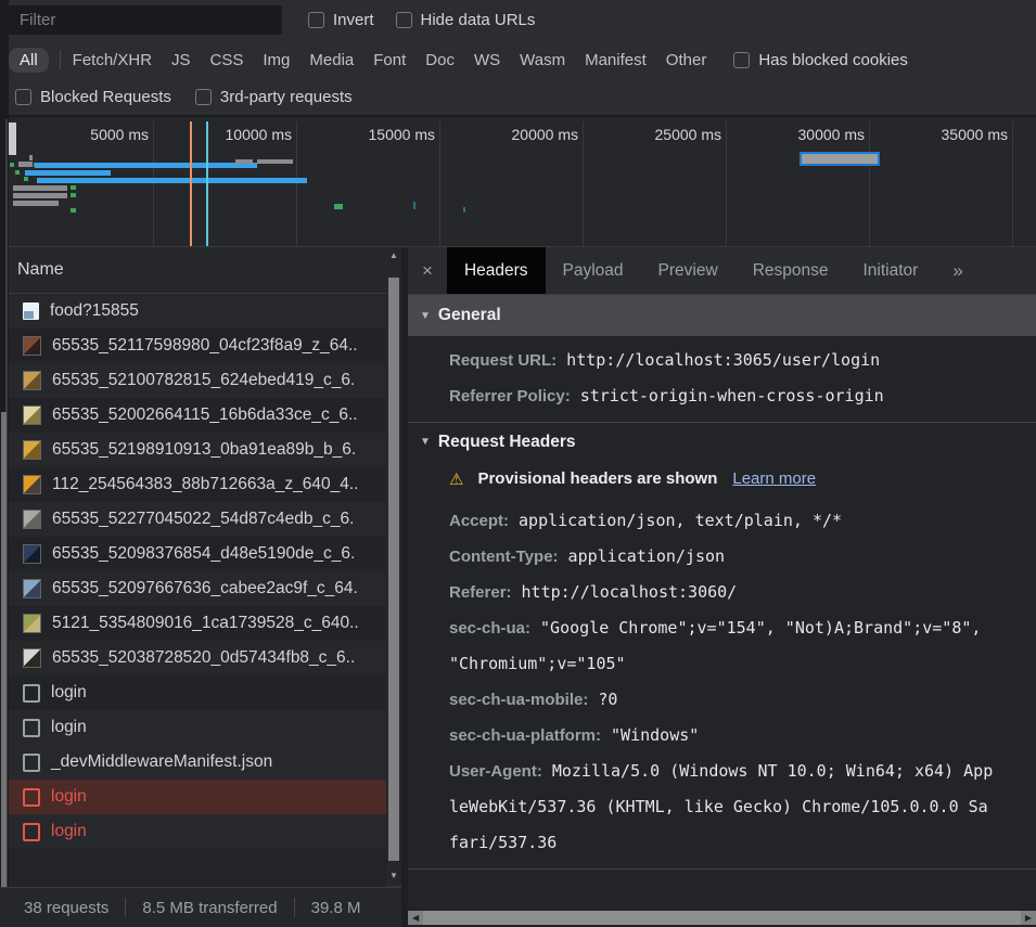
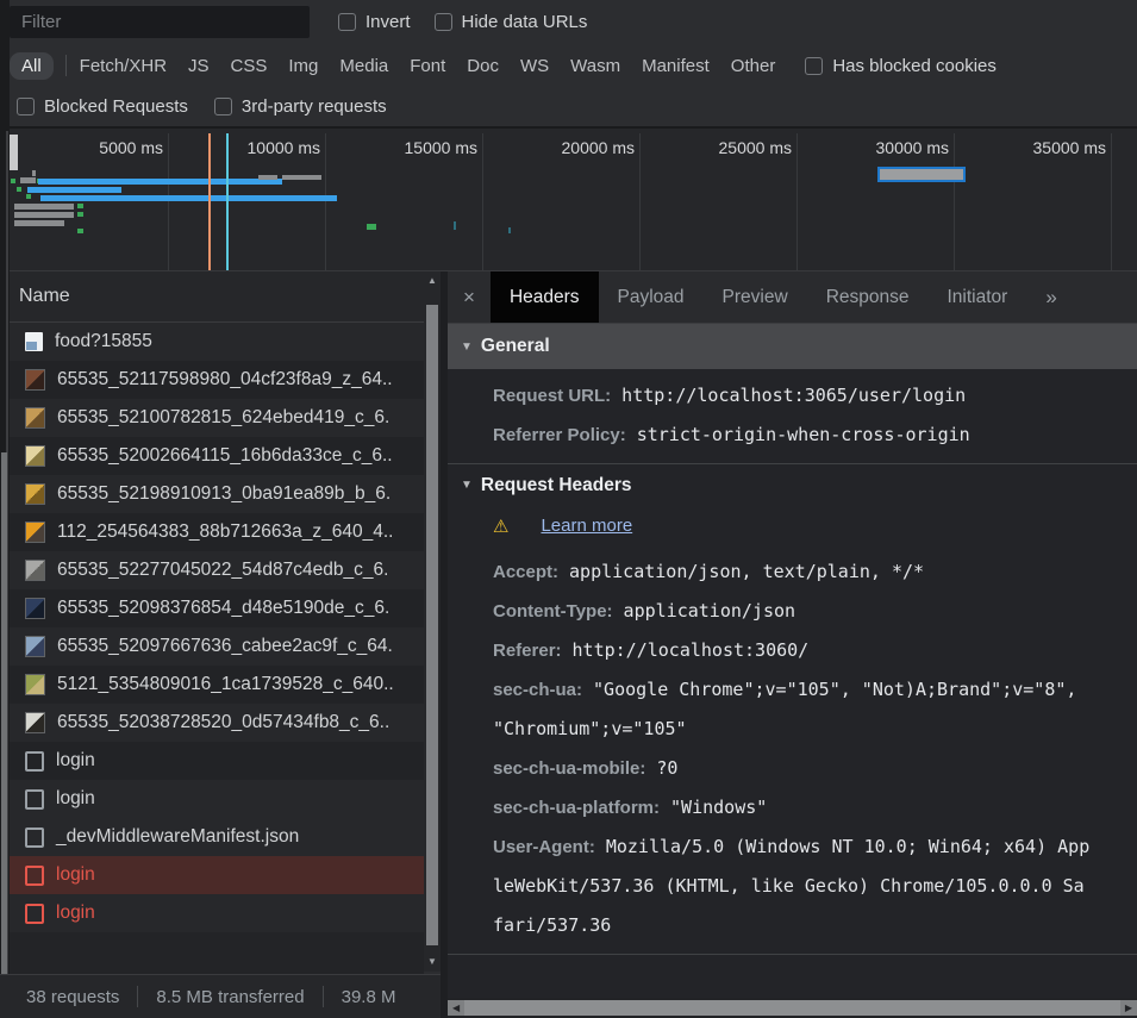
  Filter
  Invert
  Hide data URLs
  All
  Fetch/XHR
  JS
  CSS
  Img
  Media
  Font
  Doc
  WS
  Wasm
  Manifest
  Other
  Has blocked cookies
  Blocked Requests
  3rd-party requests
  5000 ms
  10000 ms
  15000 ms
  20000 ms
  25000 ms
  30000 ms
  35000 ms
  Name
  food?15855
  65535_52117598980_04cf23f8a9_z_64..
  65535_52100782815_624ebed419_c_6.
  65535_52002664115_16b6da33ce_c_6..
  65535_52198910913_0ba91ea89b_b_6.
  112_254564383_88b712663a_z_640_4..
  65535_52277045022_54d87c4edb_c_6.
  65535_52098376854_d48e5190de_c_6.
  65535_52097667636_cabee2ac9f_c_64.
  5121_5354809016_1ca1739528_c_640..
  65535_52038728520_0d57434fb8_c_6..
  login
  login
  _devMiddlewareManifest.json
  login
  login
  ▲
  ▼
  38 requests
  8.5 MB transferred
  39.8 M
  ×
  Headers
  Payload
  Preview
  Response
  Initiator
  »
  ▼
  General
  Request URL: http://localhost:3065/user/login
  Referrer Policy: strict-origin-when-cross-origin
  ▼
  Request Headers
  ⚠
- Provisional headers are shown
  Learn more
  Accept: application/json, text/plain, */*
  Content-Type: application/json
  Referer: http://localhost:3060/
- sec-ch-ua: "Google Chrome";v="154", "Not)A;Brand";v="8", "Chromium";v="105"
+ sec-ch-ua: "Google Chrome";v="105", "Not)A;Brand";v="8", "Chromium";v="105"
  sec-ch-ua-mobile: ?0
  sec-ch-ua-platform: "Windows"
  User-Agent: Mozilla/5.0 (Windows NT 10.0; Win64; x64) AppleWebKit/537.36 (KHTML, like Gecko) Chrome/105.0.0.0 Safari/537.36
  ◀
  ▶
